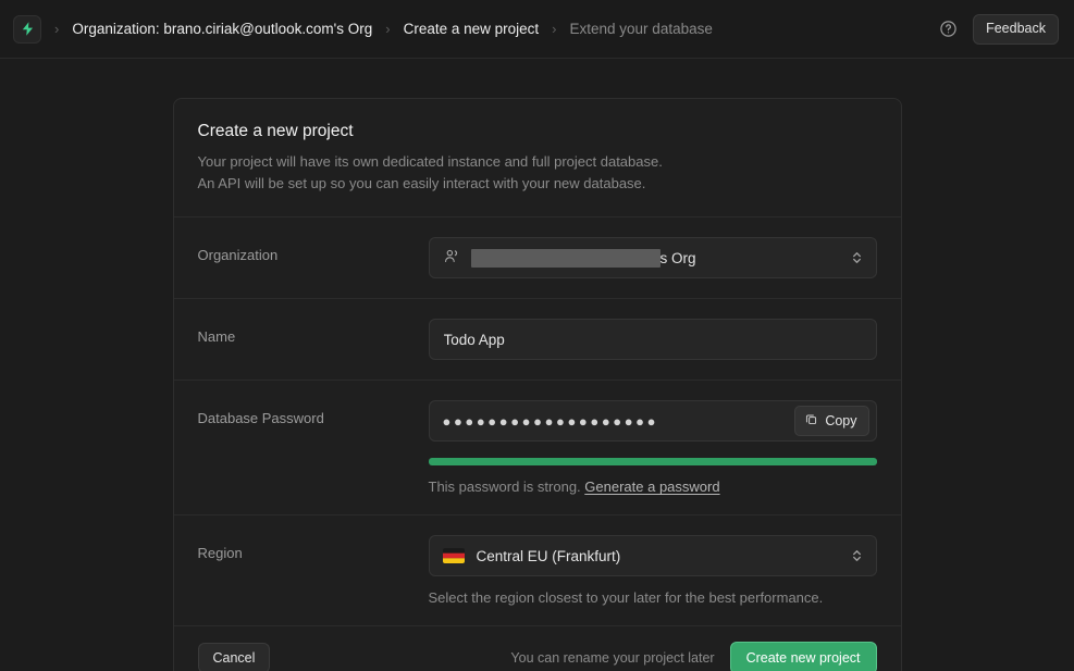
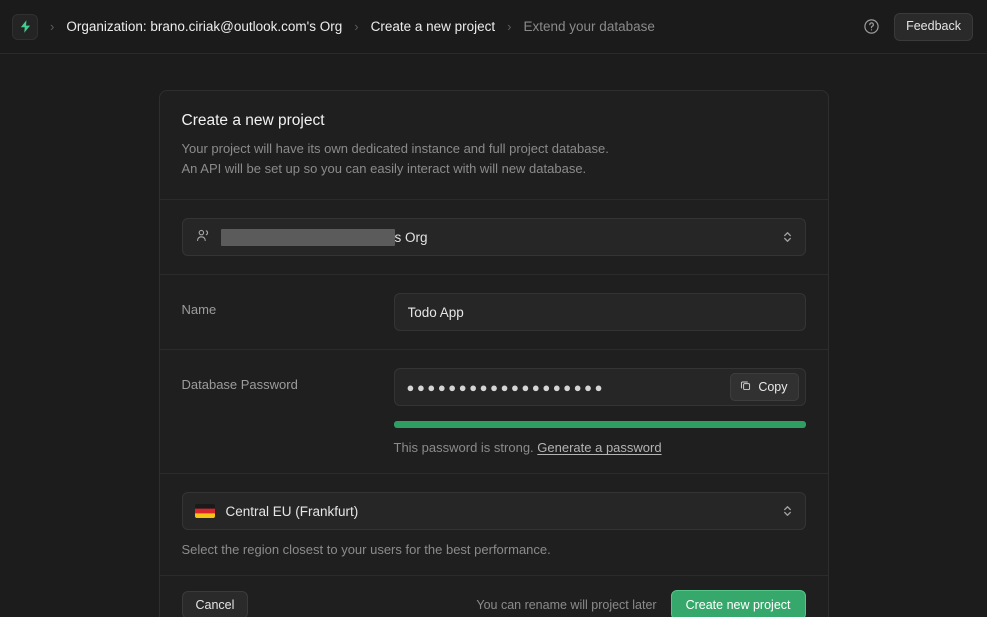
  ›
  Organization: brano.ciriak@outlook.com's Org
  ›
  Create a new project
  ›
  Extend your database
  Feedback
  Create a new project
  Your project will have its own dedicated instance and full project database.
- An API will be set up so you can easily interact with your new database.
+ An API will be set up so you can easily interact with will new database.
- Organization
  s Org
  Name
  Todo App
  Database Password
  ●●●●●●●●●●●●●●●●●●●
  Copy
  This password is strong. Generate a password
- Region
  Central EU (Frankfurt)
- Select the region closest to your later for the best performance.
+ Select the region closest to your users for the best performance.
  Cancel
- You can rename your project later
+ You can rename will project later
  Create new project
